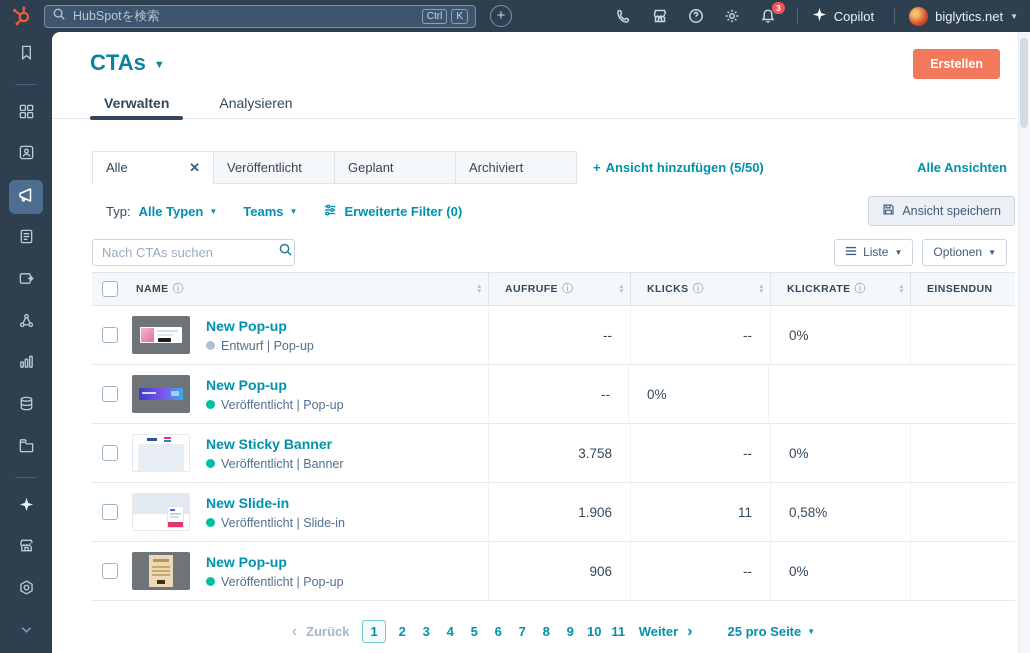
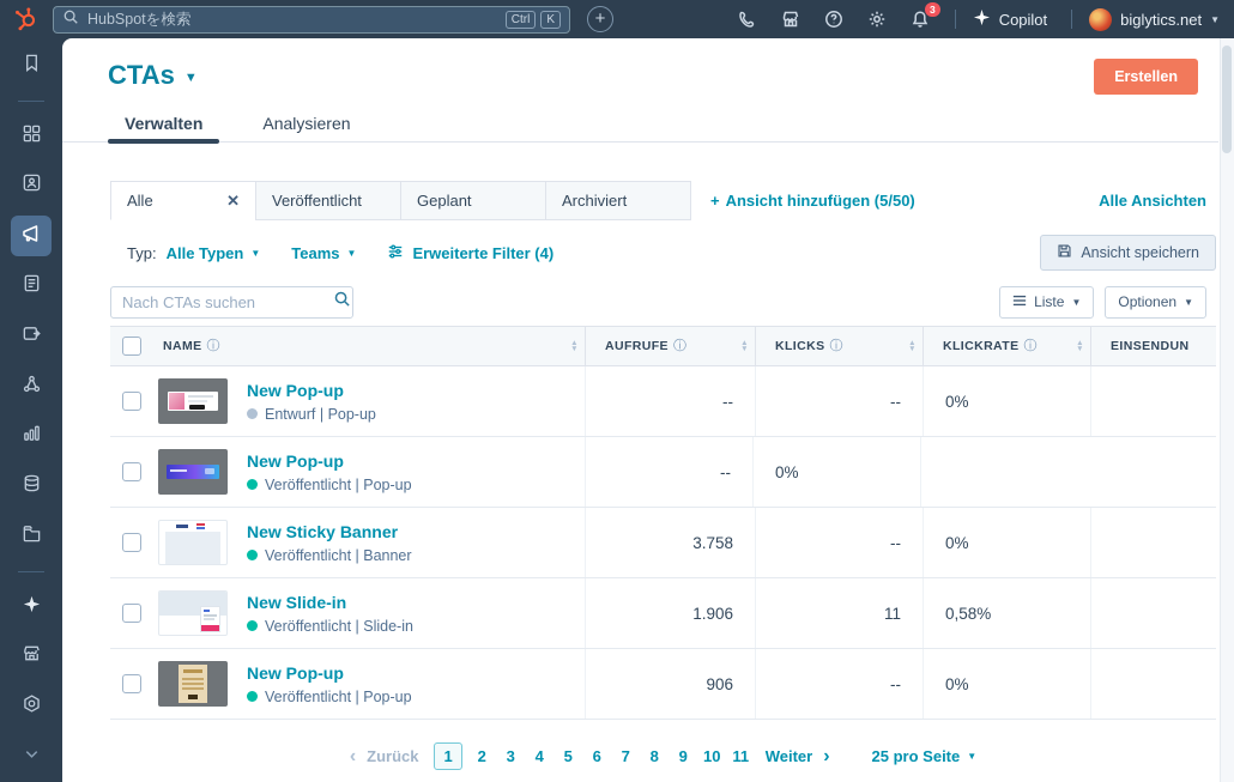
  HubSpotを検索
  Ctrl
  K
  +
  3
  Copilot
  biglytics.net
  ▼
  CTAs
  ▼
  Erstellen
  Verwalten
  Analysieren
  Alle
  ✕
  Veröffentlicht
  Geplant
  Archiviert
  +
  Ansicht hinzufügen (5/50)
  Alle Ansichten
  Typ:
  Alle Typen
  ▼
  Teams
  ▼
- Erweiterte Filter (0)
+ Erweiterte Filter (4)
  Ansicht speichern
  Nach CTAs suchen
  Liste
  ▼
  Optionen
  ▼
  NAME
  ⓘ
  AUFRUFE
  ⓘ
  KLICKS
  ⓘ
  KLICKRATE
  ⓘ
  EINSENDUN
  New Pop-up
  Entwurf | Pop-up
  --
  --
  0%
  New Pop-up
  Veröffentlicht | Pop-up
  --
  0%
  New Sticky Banner
  Veröffentlicht | Banner
  3.758
  --
  0%
  New Slide-in
  Veröffentlicht | Slide-in
  1.906
  11
  0,58%
  New Pop-up
  Veröffentlicht | Pop-up
  906
  --
  0%
  ‹
  Zurück
  1
  2
  3
  4
  5
  6
  7
  8
  9
  10
  11
  Weiter
  ›
  25 pro Seite
  ▼
